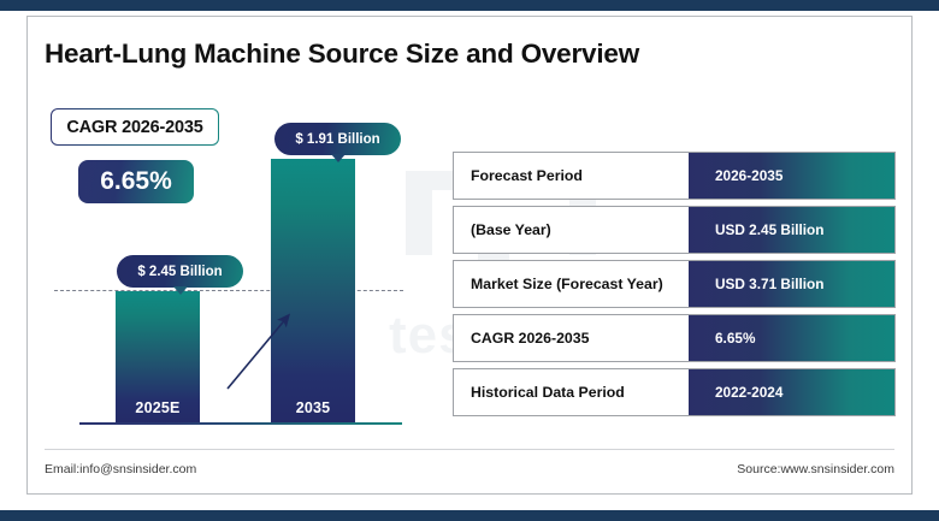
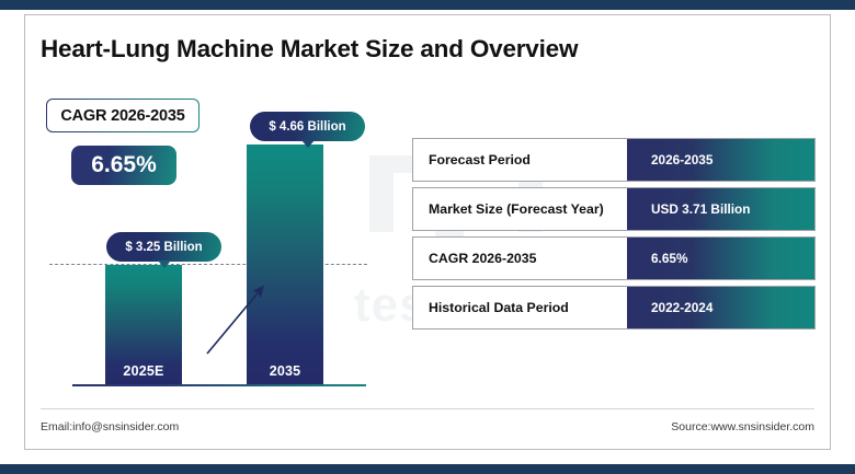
- Heart-Lung Machine Source Size and Overview
+ Heart-Lung Machine Market Size and Overview
  CAGR 2026-2035
  6.65%
  2025E
  2035
- $ 2.45 Billion
+ $ 3.25 Billion
- $ 1.91 Billion
+ $ 4.66 Billion
  Forecast Period
  2026-2035
- (Base Year)
- USD 2.45 Billion
  Market Size (Forecast Year)
  USD 3.71 Billion
  CAGR 2026-2035
  6.65%
  Historical Data Period
  2022-2024
  Email:info@snsinsider.com
  Source:www.snsinsider.com
